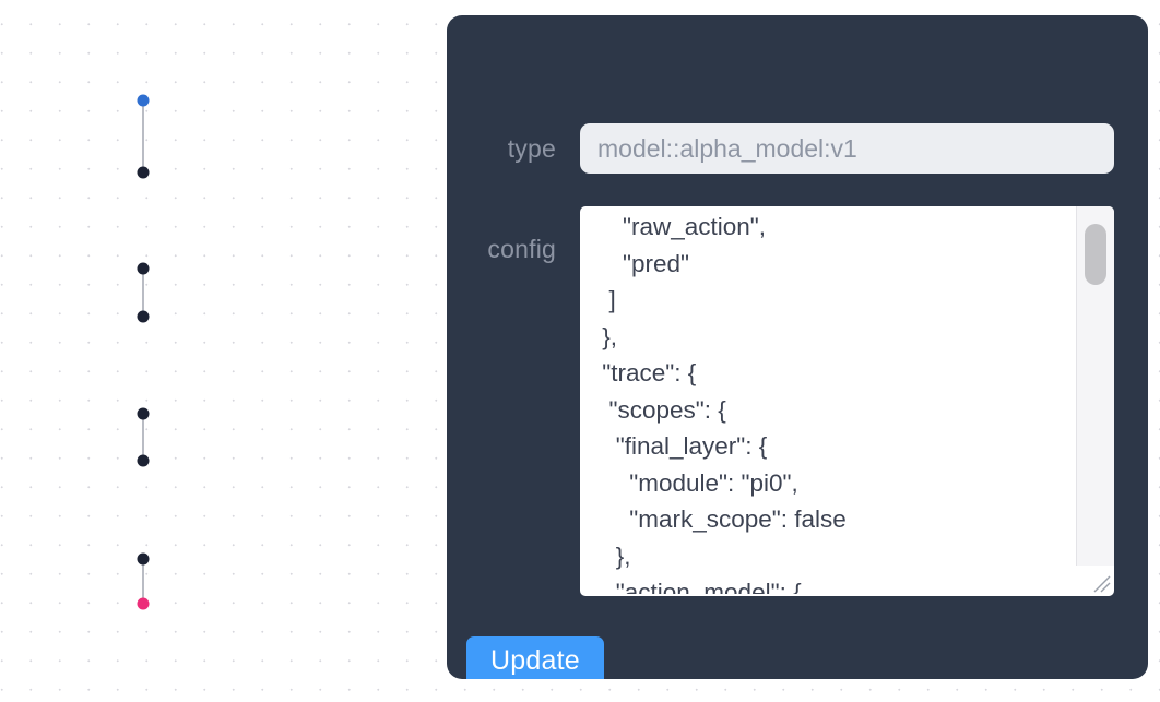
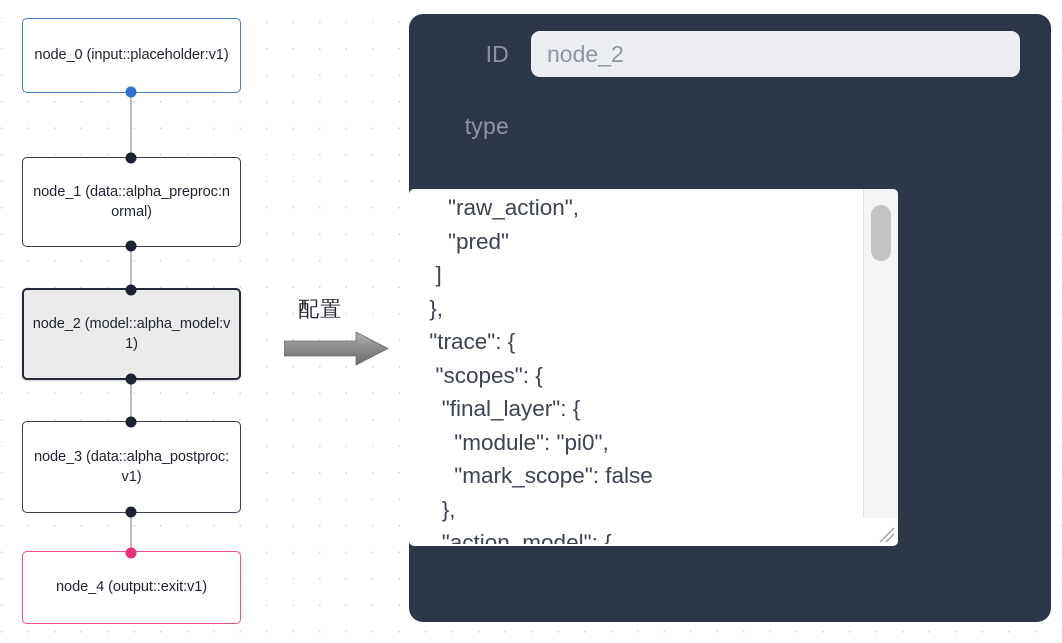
+ node_0 (input::placeholder:v1)
+ node_1 (data::alpha_preproc:normal)
+ node_2 (model::alpha_model:v1)
+ node_3 (data::alpha_postproc:v1)
+ node_4 (output::exit:v1)
+ 配置
+ ID
+ node_2
  type
- model::alpha_model:v1
- config
  "raw_action",
  "pred"
  ]
  },
  "trace": {
  "scopes": {
  "final_layer": {
  "module": "pi0",
  "mark_scope": false
  },
  "action_model": {
- Update
